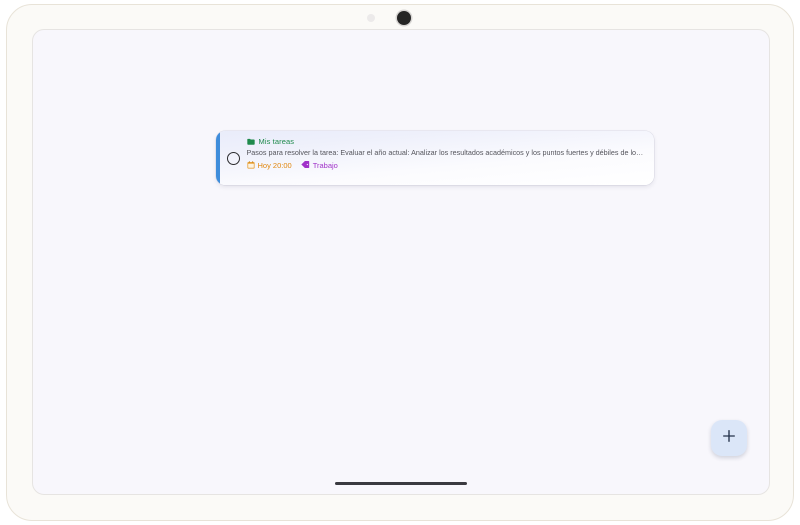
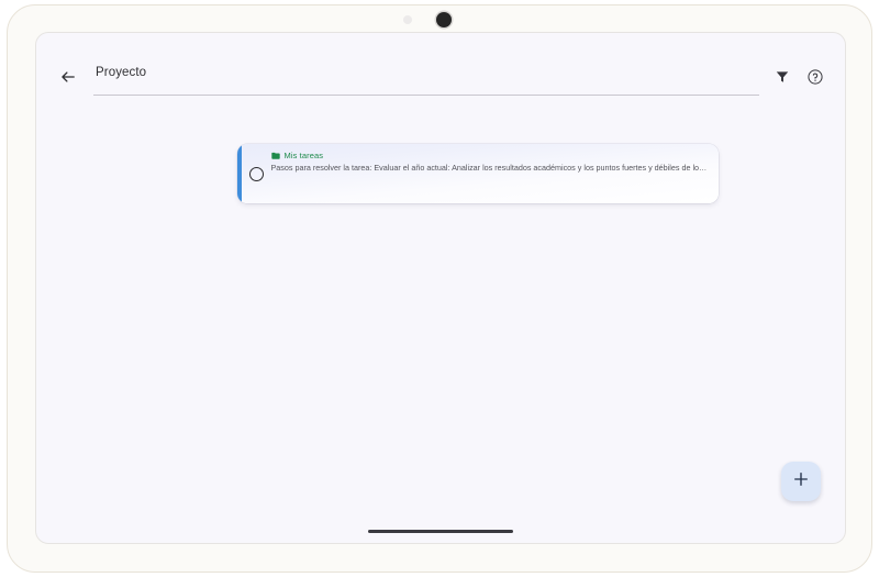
+ Proyecto
  Mis tareas
  Pasos para resolver la tarea: Evaluar el año actual: Analizar los resultados académicos y los puntos fuertes y débiles de los e
- Hoy 20:00
- Trabajo
